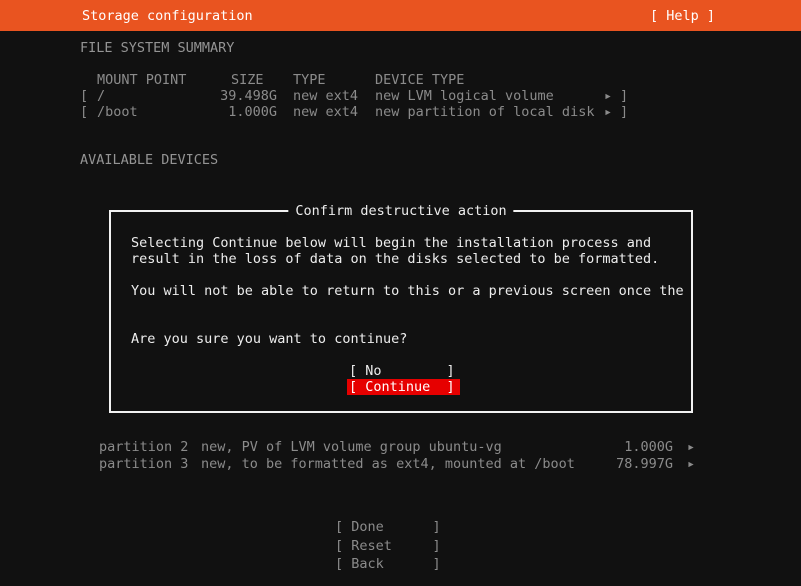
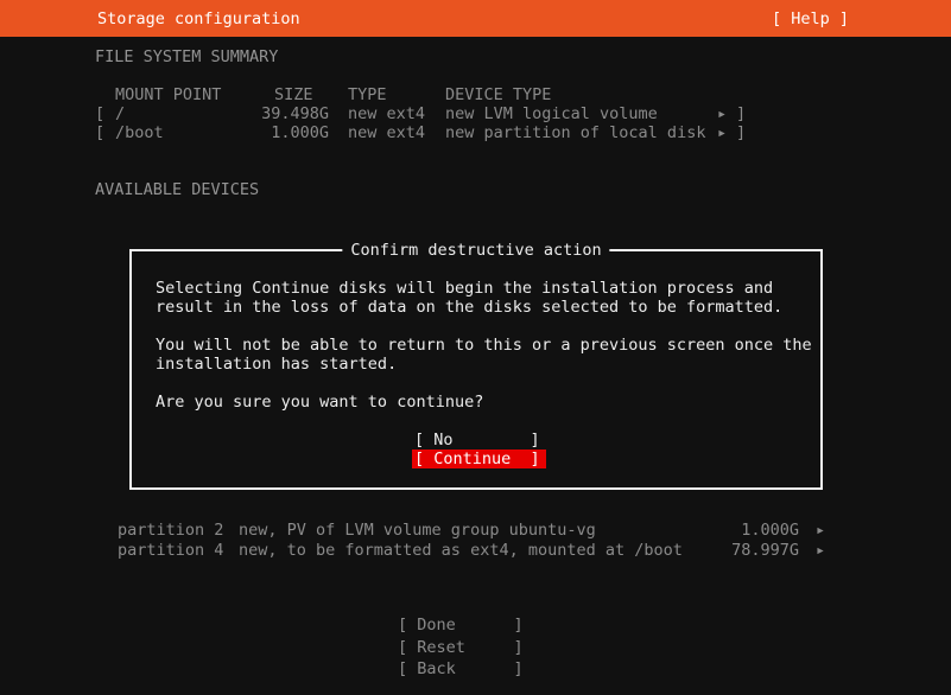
  Storage configuration
  [ Help ]
  FILE SYSTEM SUMMARY
  MOUNT POINT
  SIZE
  TYPE
  DEVICE TYPE
  [
  /
  39.498G
  new ext4
  new LVM logical volume
  ▸
  ]
  [
  /boot
  1.000G
  new ext4
  new partition of local disk
  ▸
  ]
  AVAILABLE DEVICES
  Confirm destructive action
- Selecting Continue below will begin the installation process and
+ Selecting Continue disks will begin the installation process and
  result in the loss of data on the disks selected to be formatted.
  You will not be able to return to this or a previous screen once the
+ installation has started.
  Are you sure you want to continue?
  [ No ]
  [ Continue ]
  partition 2
  new, PV of LVM volume group ubuntu-vg
  1.000G
  ▸
- partition 3
+ partition 4
  new, to be formatted as ext4, mounted at /boot
  78.997G
  ▸
  [ Done ]
  [ Reset ]
  [ Back ]
